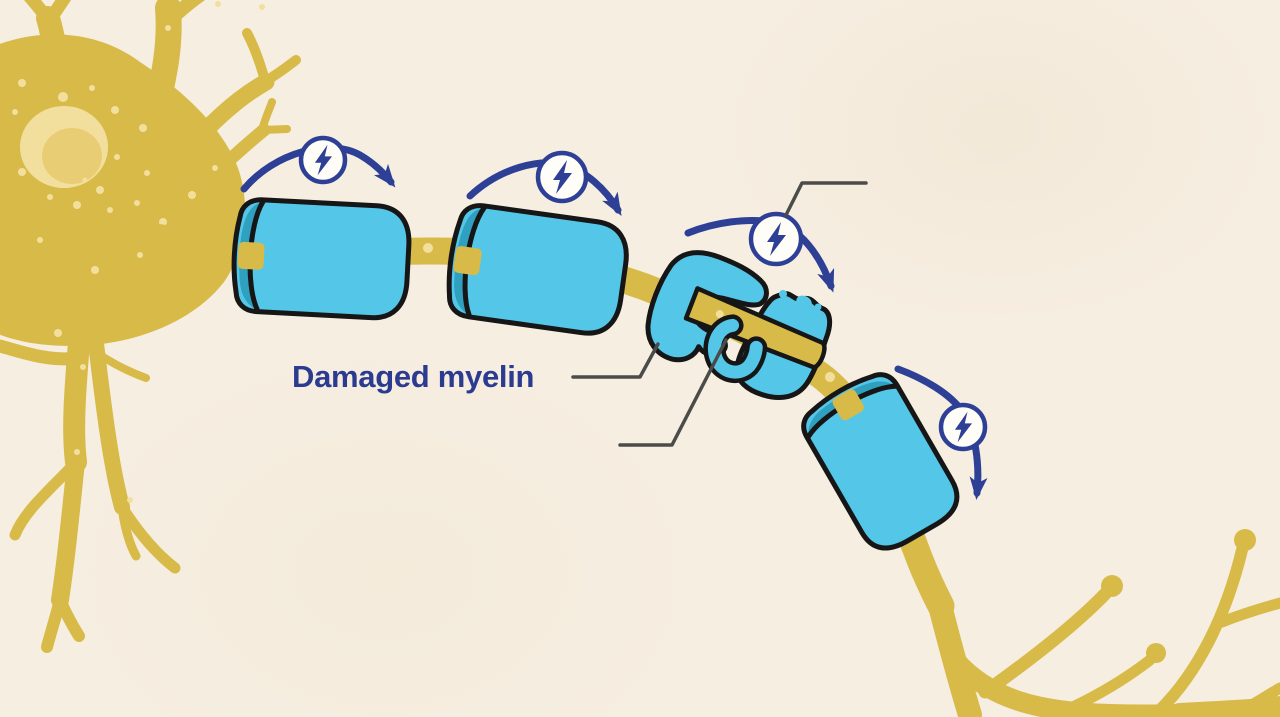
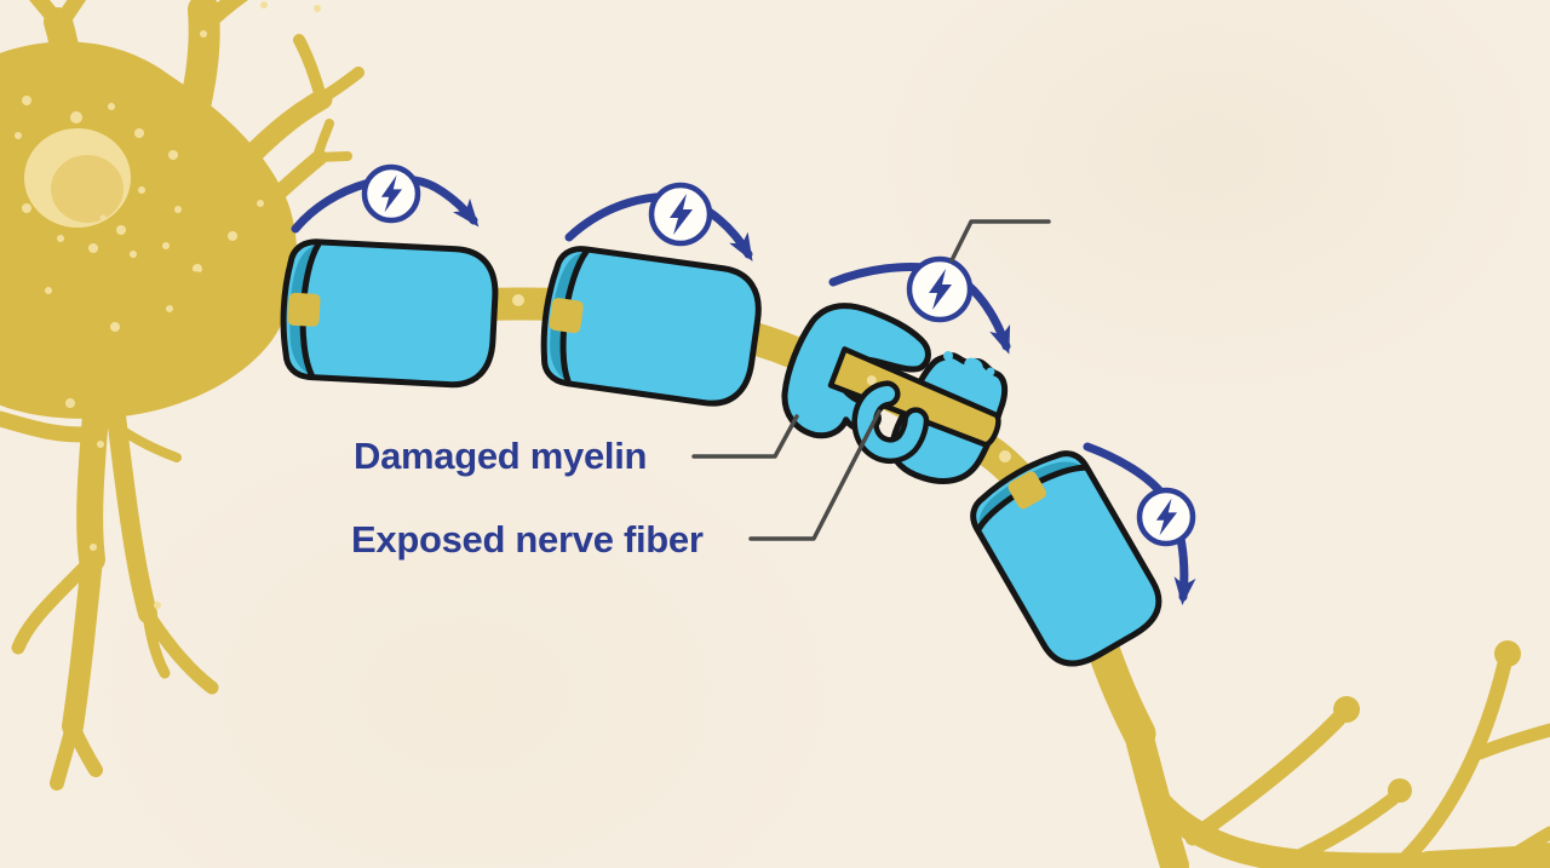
  Damaged myelin
+ Exposed nerve fiber
